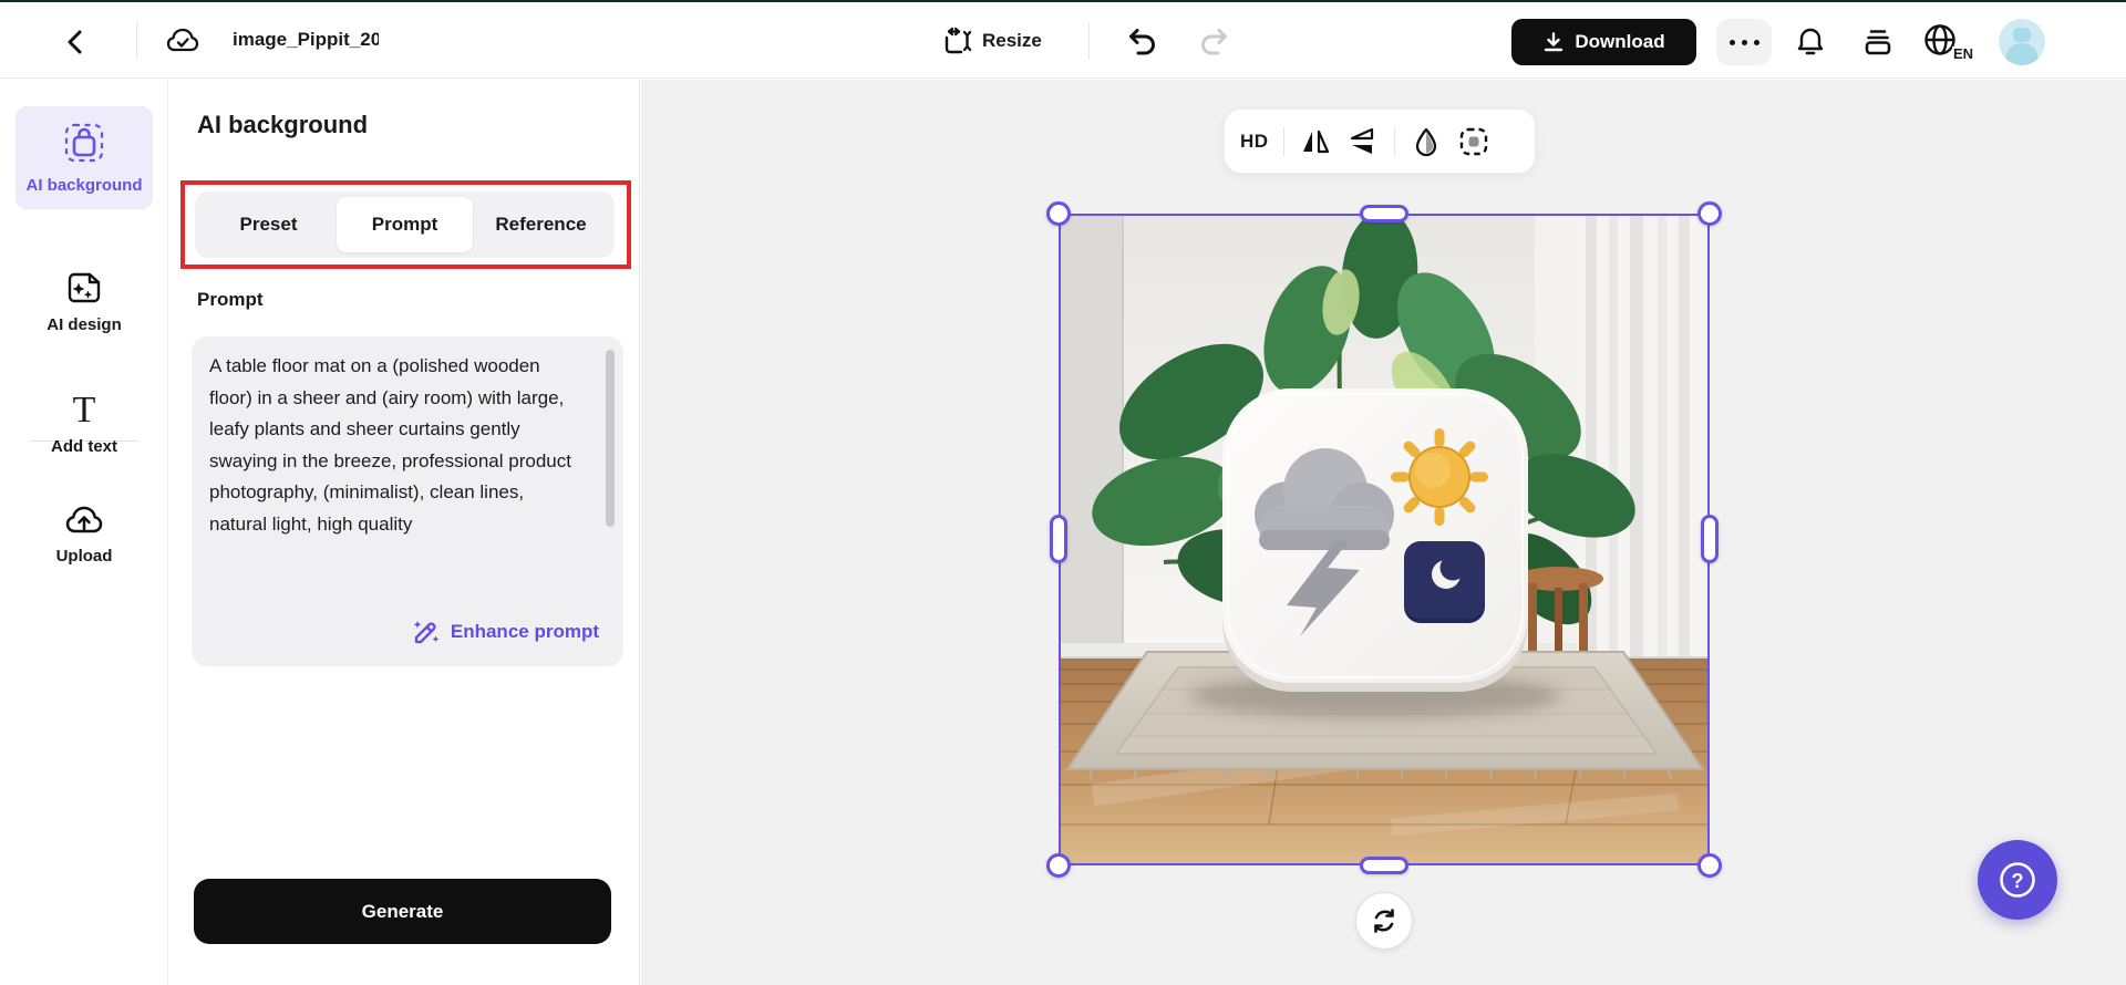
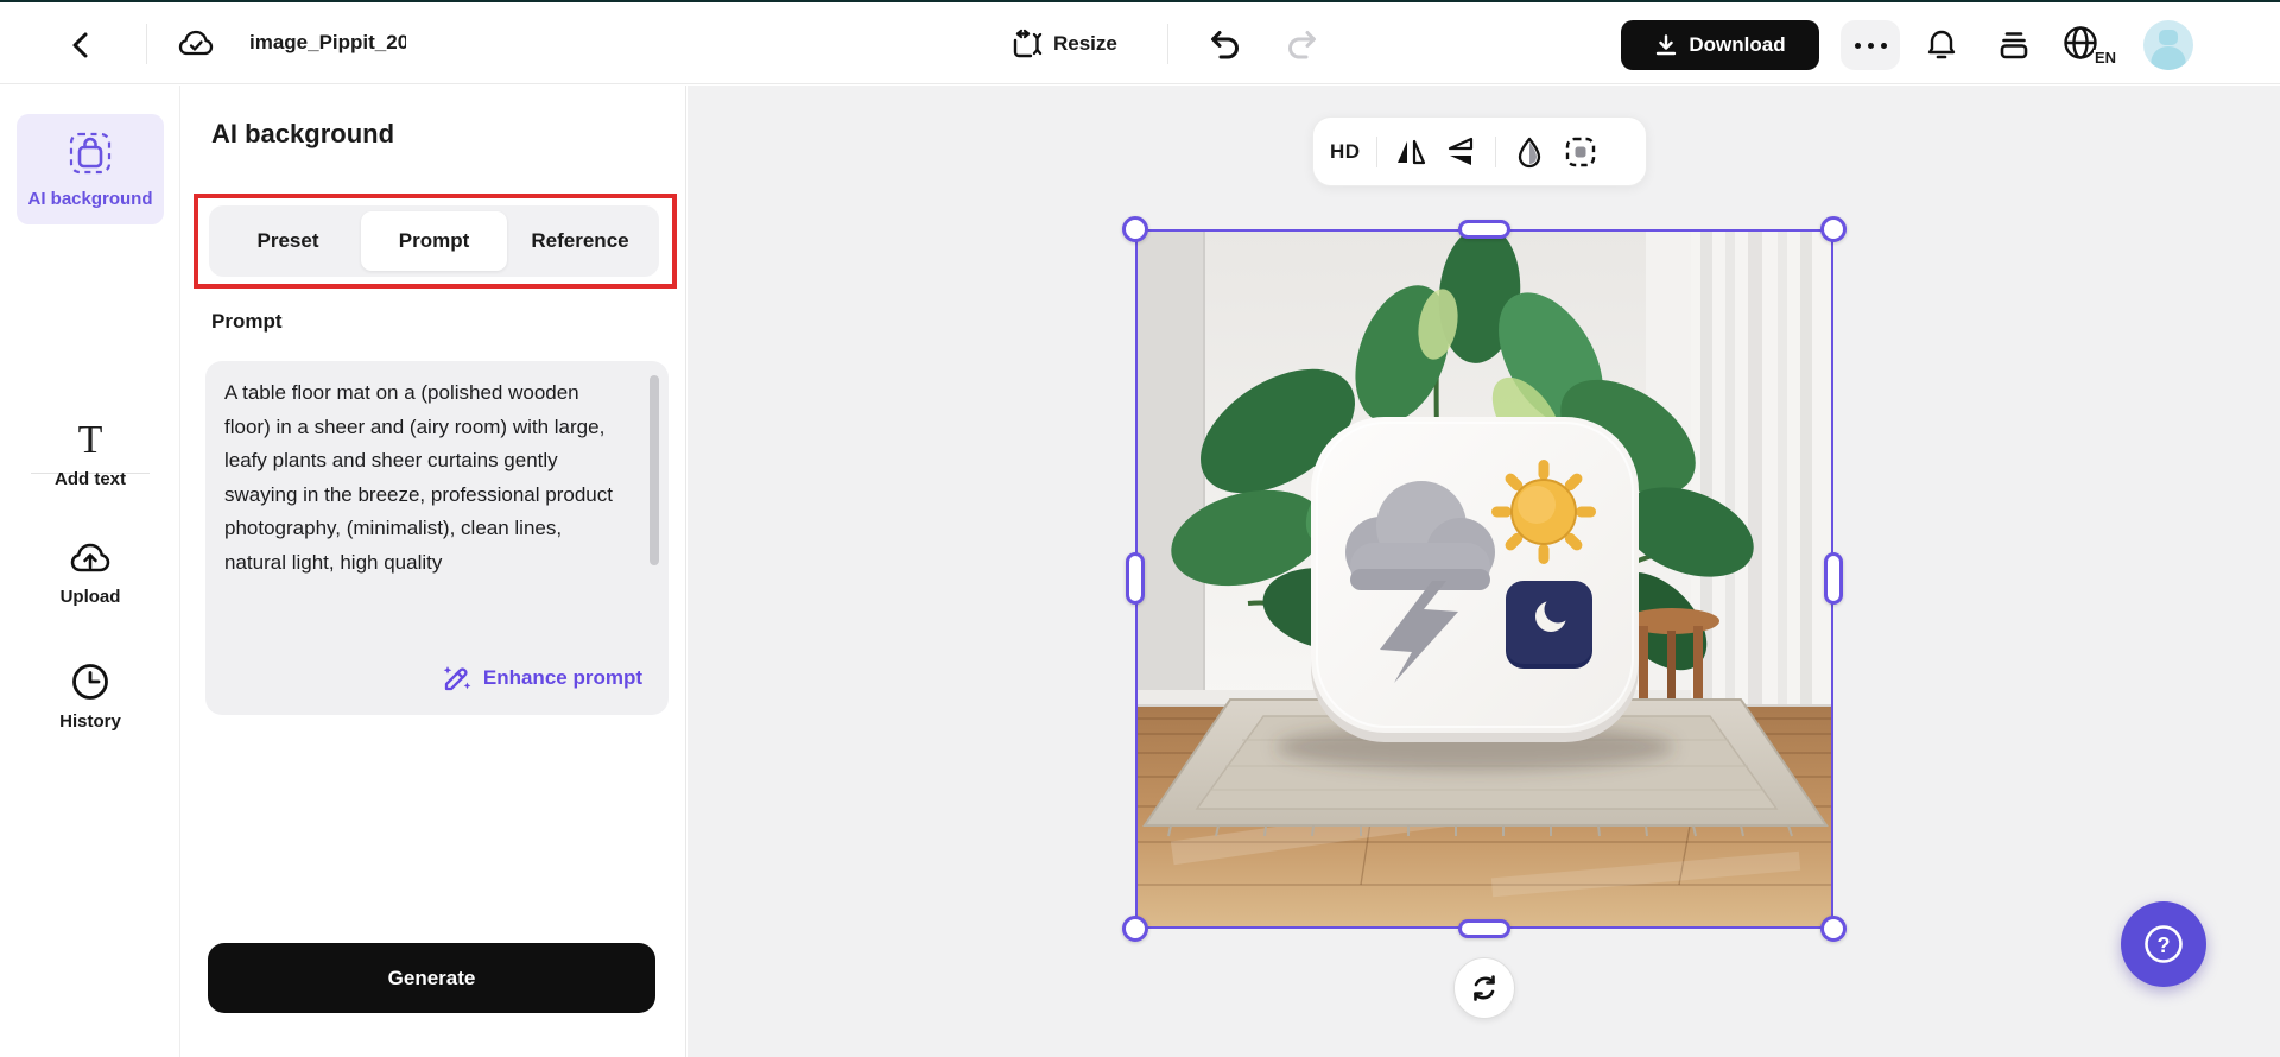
  image_Pippit_20
  Resize
  Download
  EN
  AI background
- AI design
  T
  Add text
  Upload
+ History
  AI background
  Preset
  Prompt
  Reference
  Prompt
  A table floor mat on a (polished wooden floor) in a sheer and (airy room) with large, leafy plants and sheer curtains gently swaying in the breeze, professional product photography, (minimalist), clean lines, natural light, high quality
  Enhance prompt
  Generate
  HD
  ?
